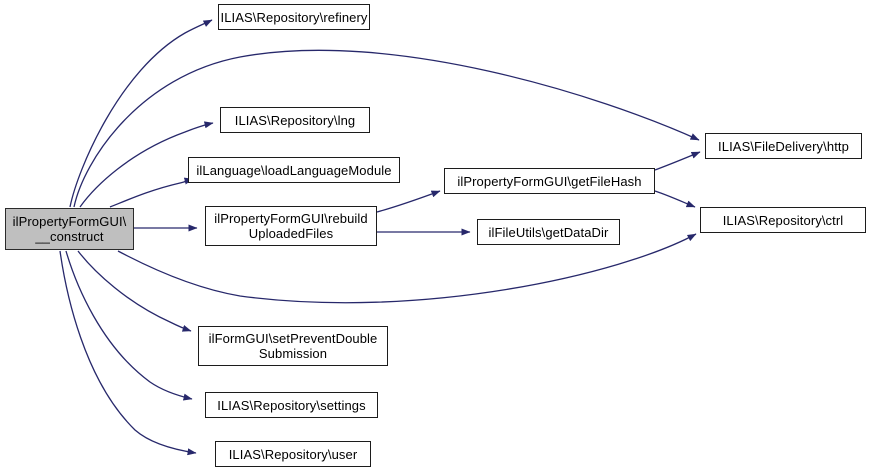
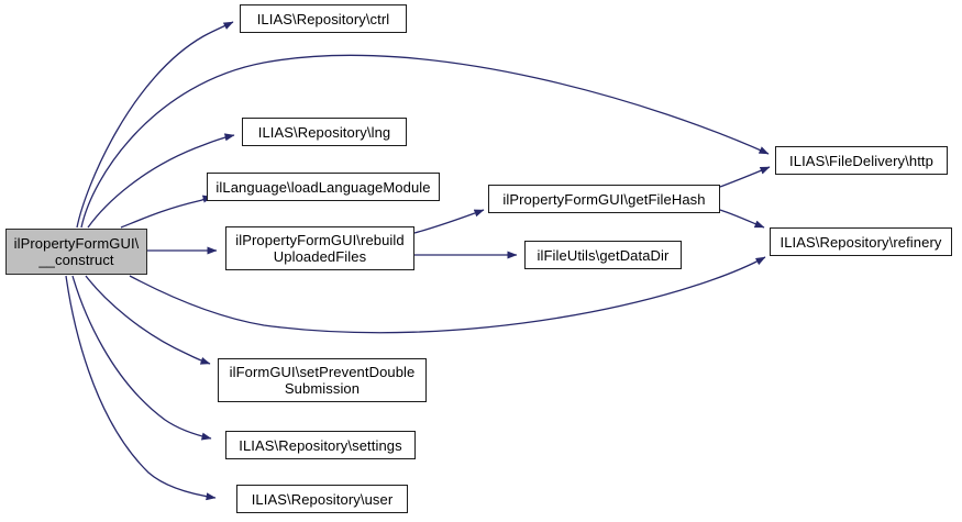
  ilPropertyFormGUI\
  __construct
- ILIAS\Repository\refinery
+ ILIAS\Repository\ctrl
  ILIAS\Repository\lng
  ilLanguage\loadLanguageModule
  ilPropertyFormGUI\rebuild
  UploadedFiles
  ilFormGUI\setPreventDouble
  Submission
  ILIAS\Repository\settings
  ILIAS\Repository\user
  ilPropertyFormGUI\getFileHash
  ilFileUtils\getDataDir
  ILIAS\FileDelivery\http
- ILIAS\Repository\ctrl
+ ILIAS\Repository\refinery
